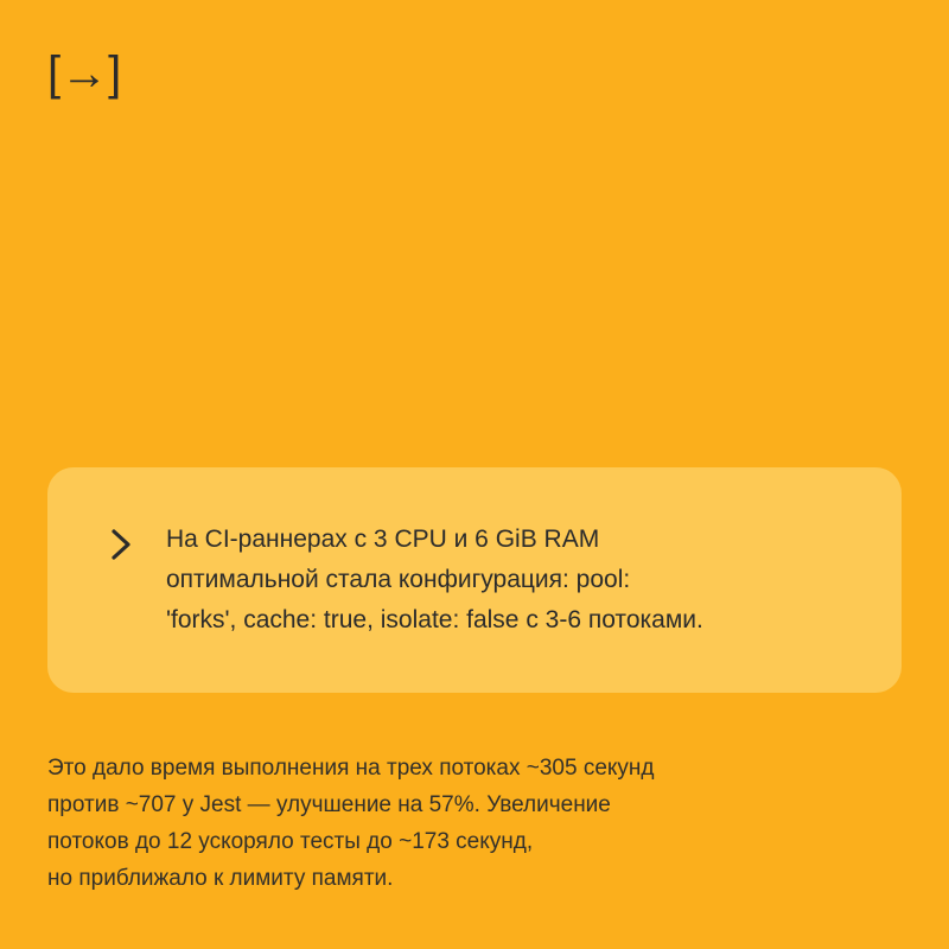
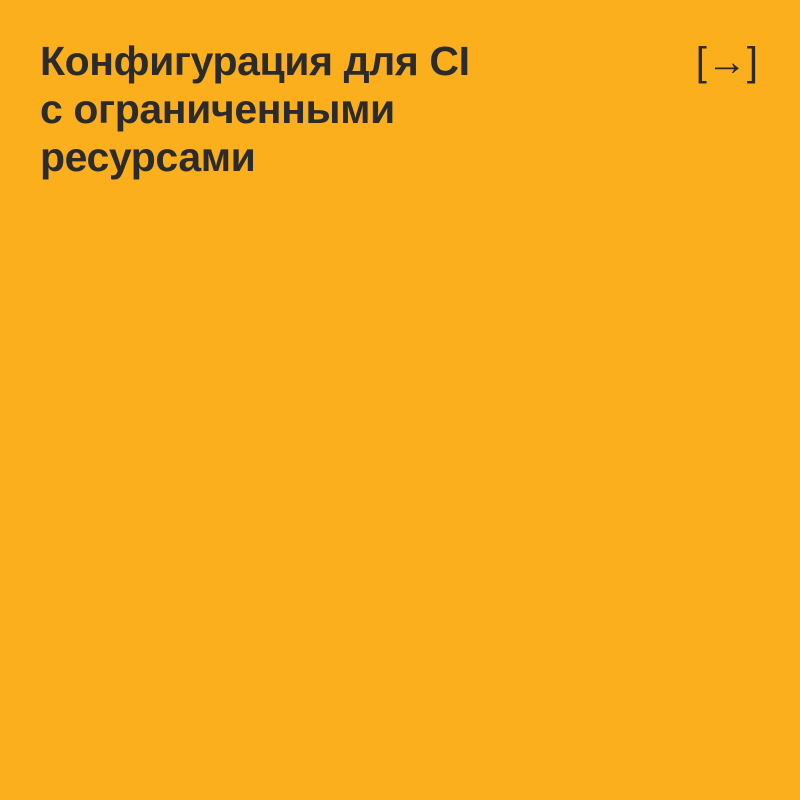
+ Конфигурация для CI
+ с ограниченными
+ ресурсами
  [→]
- На CI-раннерах с 3 CPU и 6 GiB RAM
- оптимальной стала конфигурация: pool:
- 'forks', cache: true, isolate: false с 3-6 потоками.
- Это дало время выполнения на трех потоках ~305 секунд
- против ~707 у Jest — улучшение на 57%. Увеличение
- потоков до 12 ускоряло тесты до ~173 секунд,
- но приближало к лимиту памяти.
